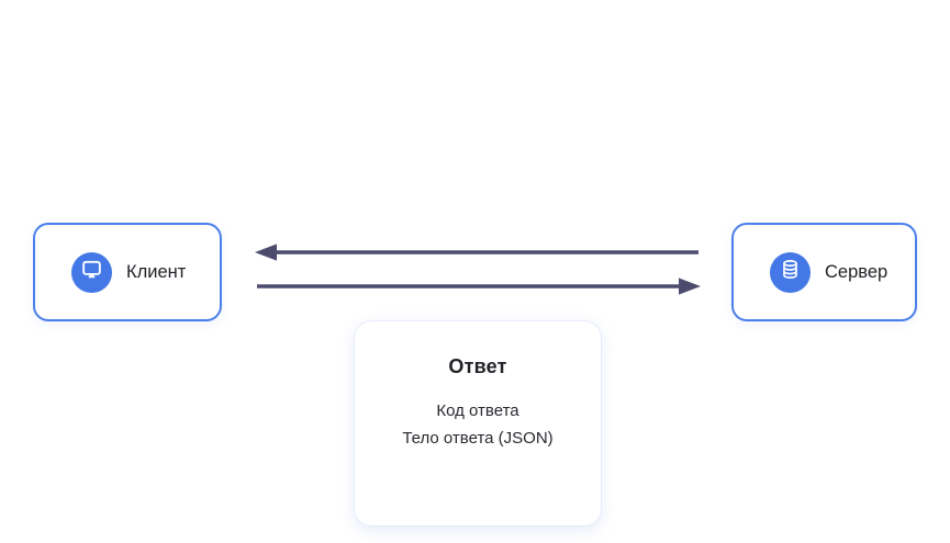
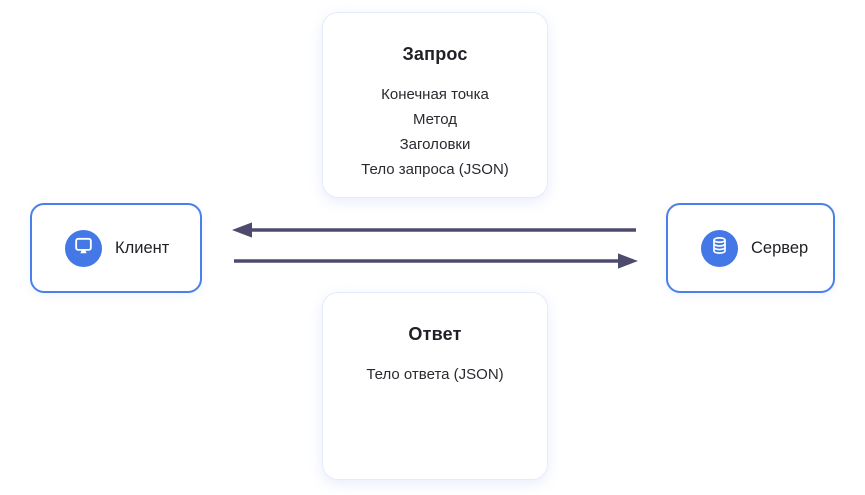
+ Запрос
+ Конечная точка
+ Метод
+ Заголовки
+ Тело запроса (JSON)
  Ответ
- Код ответа
  Тело ответа (JSON)
  Клиент
  Сервер
